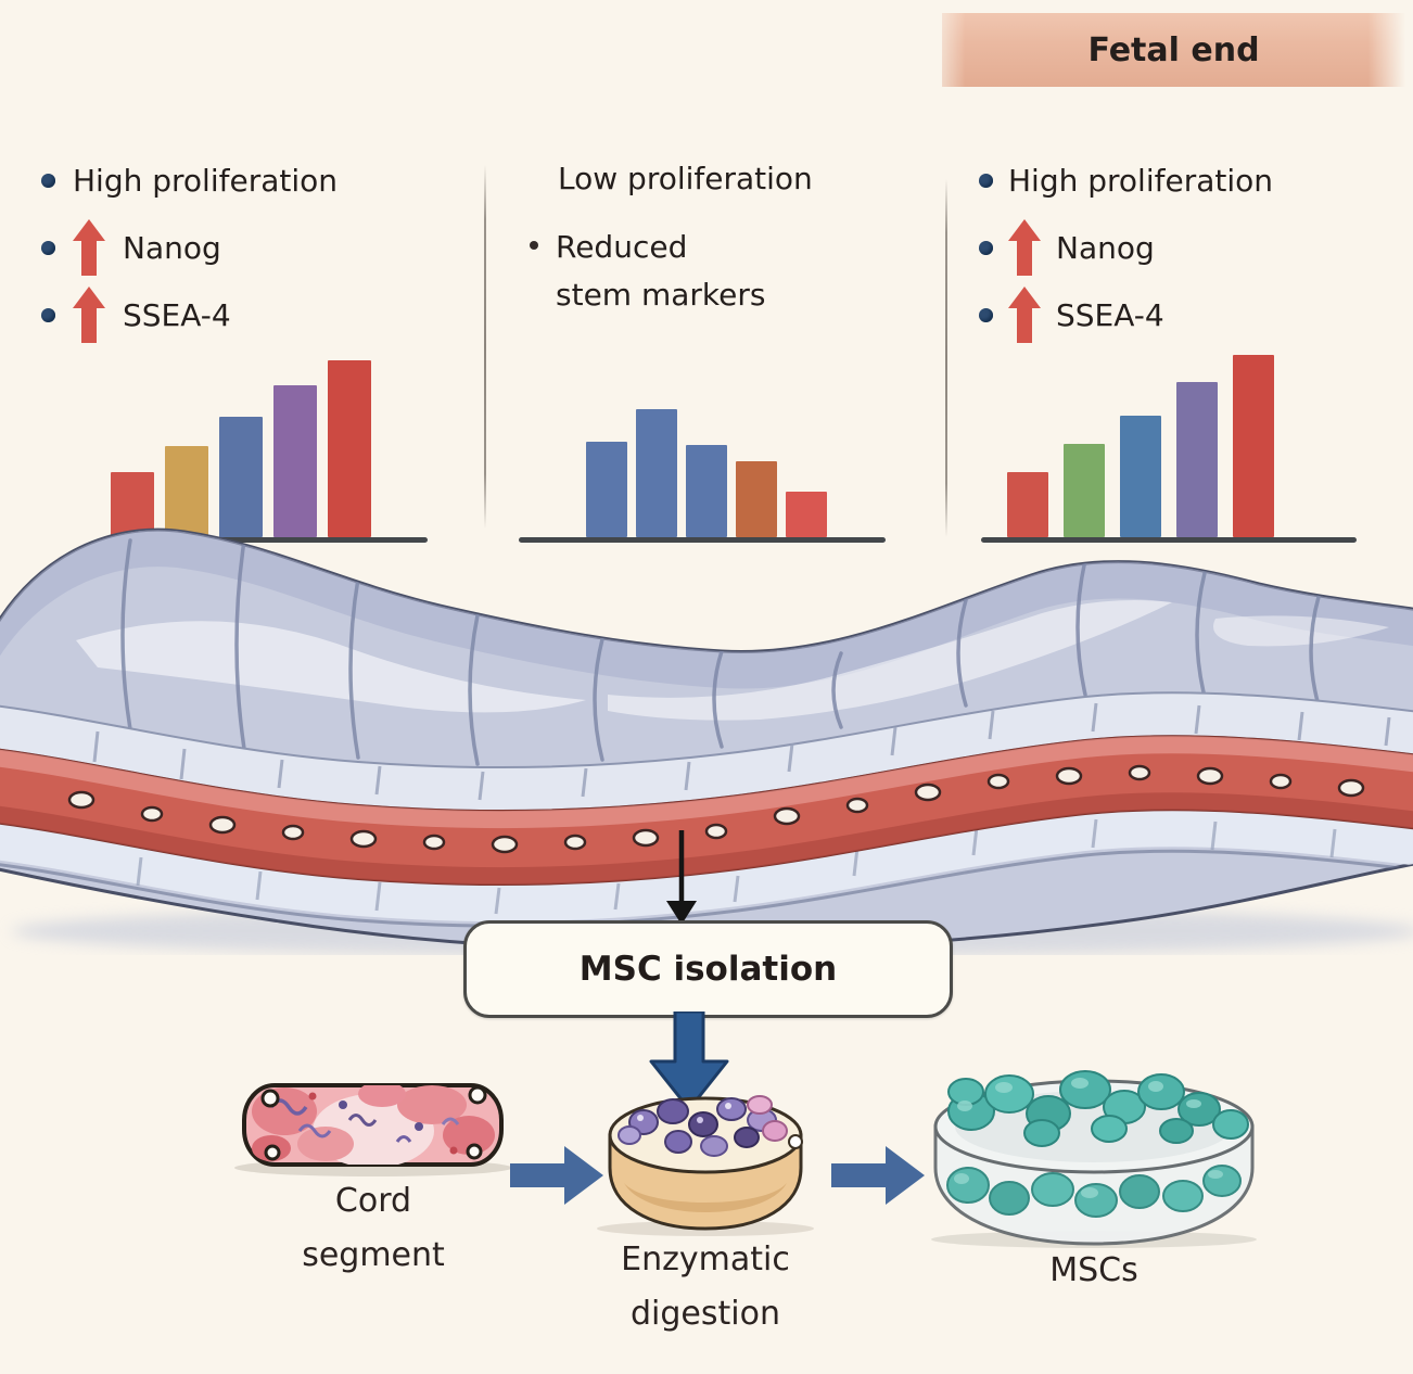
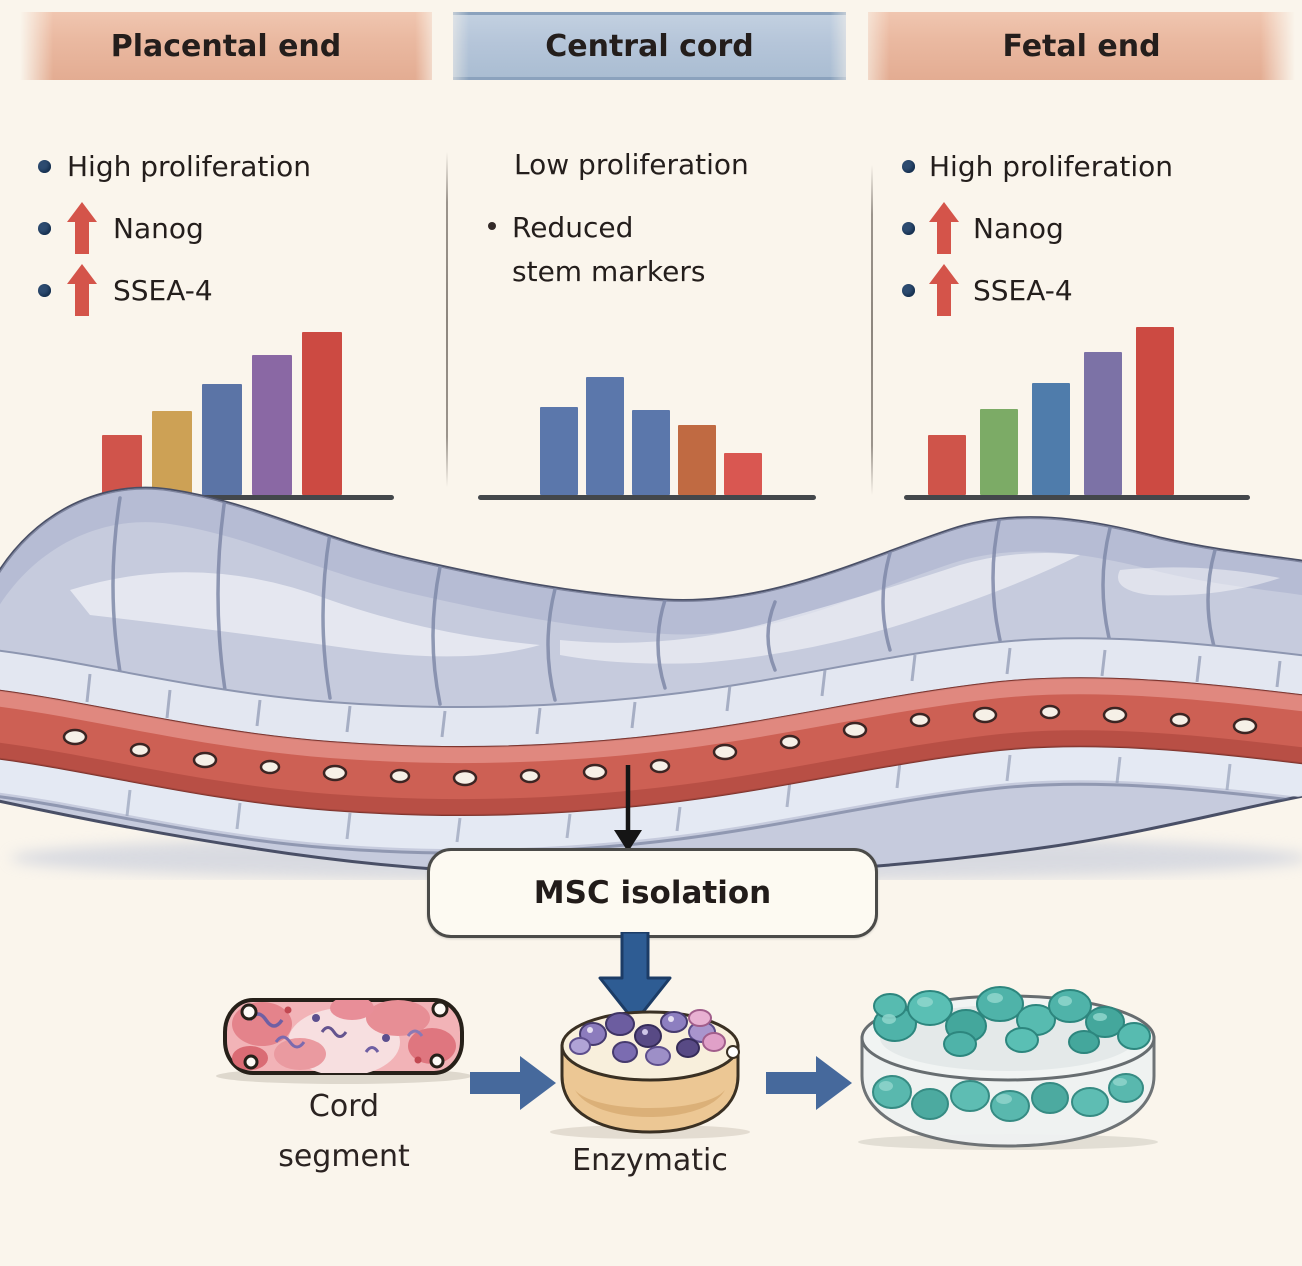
+ Placental end
+ Central cord
  Fetal end
  High proliferation
  Nanog
  SSEA-4
  Low proliferation
  Reduced
  stem markers
  High proliferation
  Nanog
  SSEA-4
  MSC isolation
  Cord
  segment
  Enzymatic
- digestion
- MSCs
